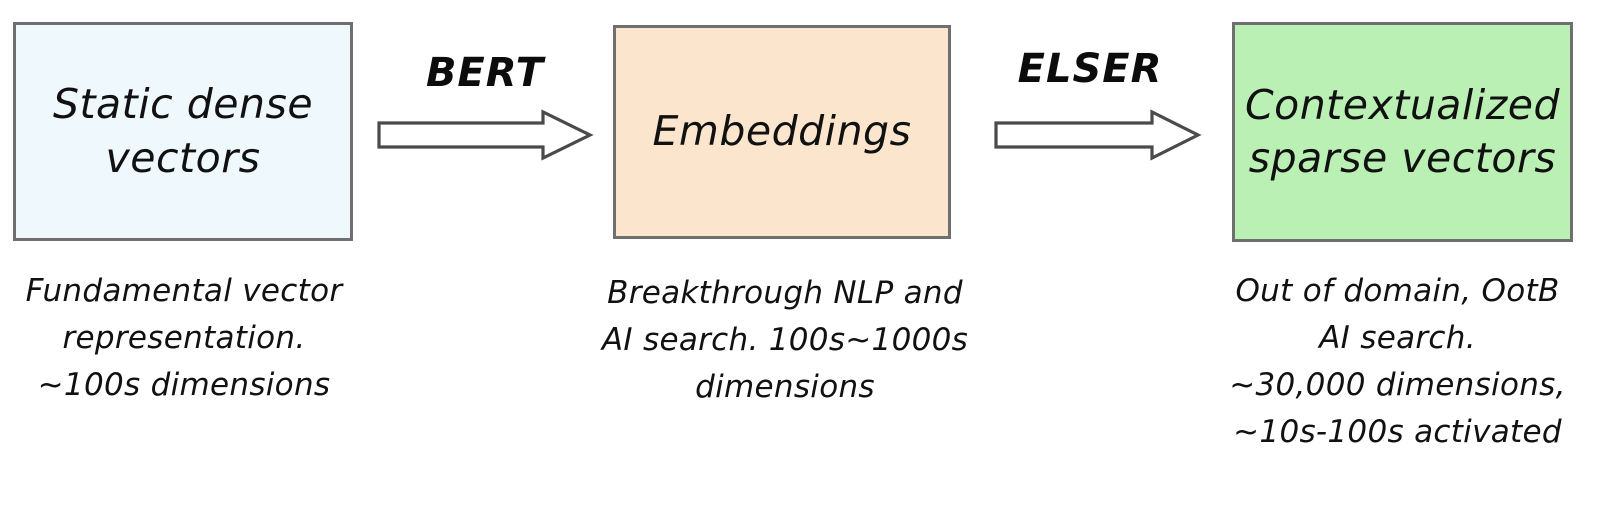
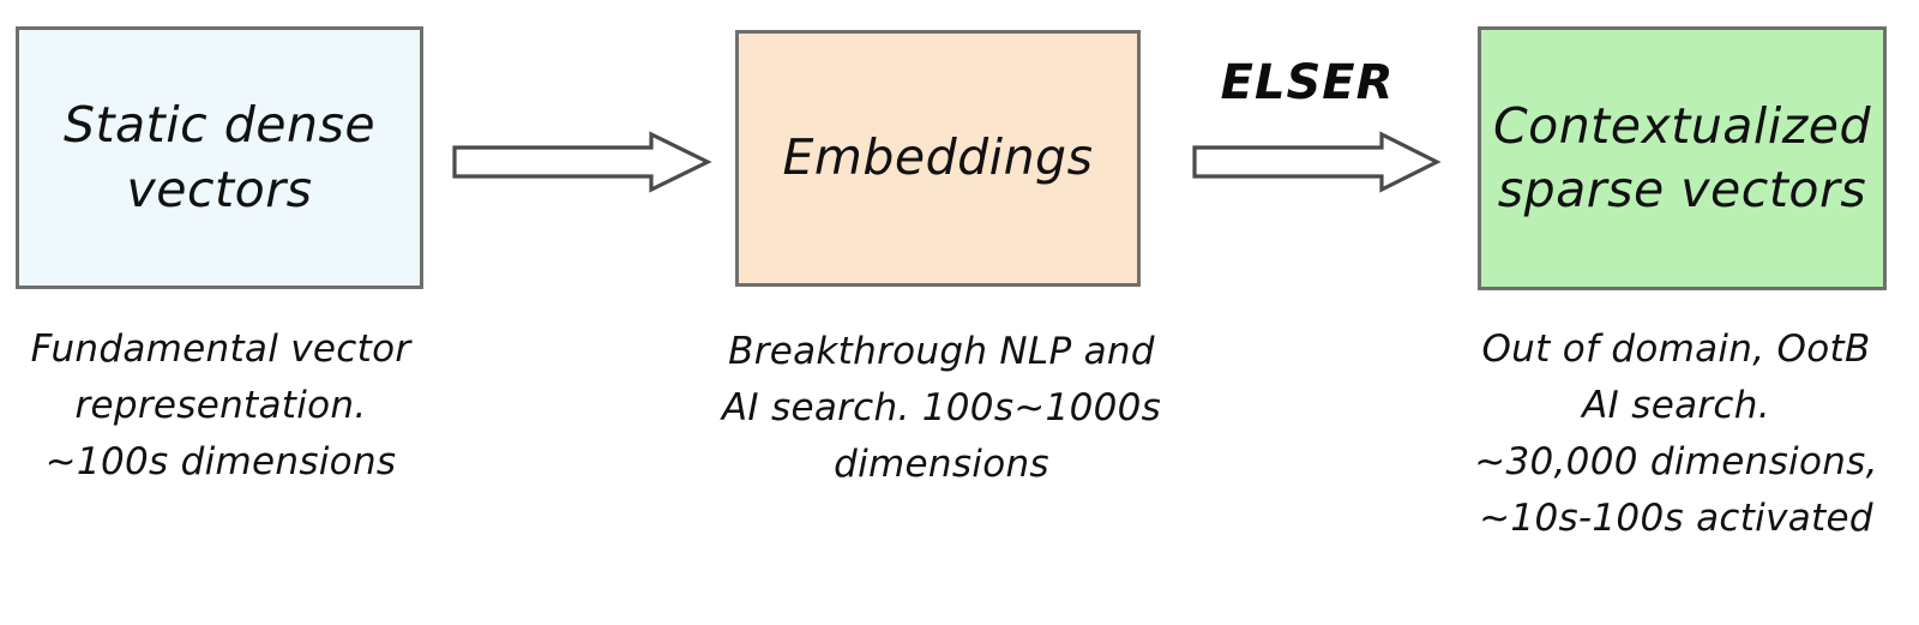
  Static dense vectors
  Fundamental vector
  representation.
  ~100s dimensions
- BERT
  Embeddings
  Breakthrough NLP and
  AI search. 100s~1000s
  dimensions
  ELSER
  Contextualized sparse vectors
  Out of domain, OotB
  AI search.
  ~30,000 dimensions,
  ~10s-100s activated
